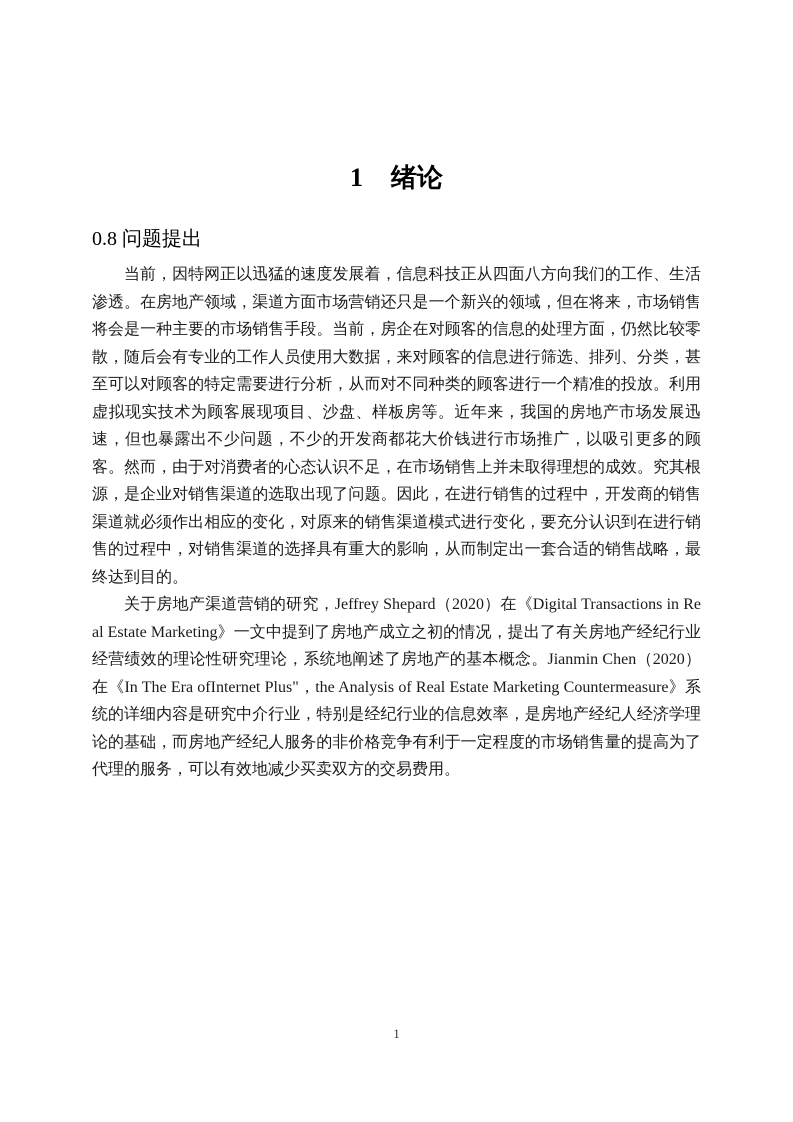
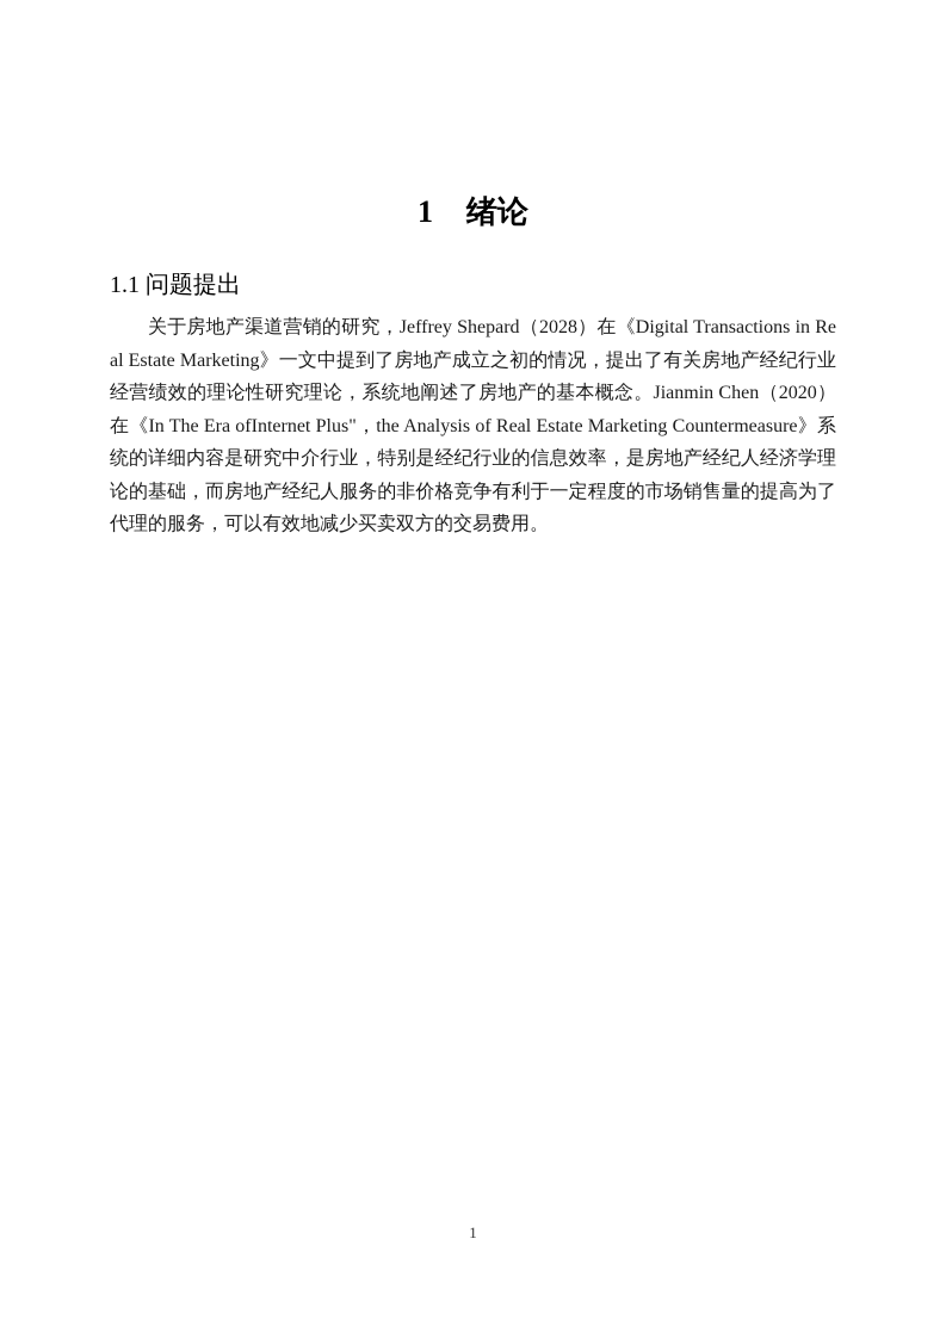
  1 绪论
- 0.8 问题提出
+ 1.1 问题提出
- 当前，因特网正以迅猛的速度发展着，信息科技正从四面八方向我们的工作、生活渗透。在房地产领域，渠道方面市场营销还只是一个新兴的领域，但在将来，市场销售将会是一种主要的市场销售手段。当前，房企在对顾客的信息的处理方面，仍然比较零散，随后会有专业的工作人员使用大数据，来对顾客的信息进行筛选、排列、分类，甚至可以对顾客的特定需要进行分析，从而对不同种类的顾客进行一个精准的投放。利用虚拟现实技术为顾客展现项目、沙盘、样板房等。近年来，我国的房地产市场发展迅速，但也暴露出不少问题，不少的开发商都花大价钱进行市场推广，以吸引更多的顾客。然而，由于对消费者的心态认识不足，在市场销售上并未取得理想的成效。究其根源，是企业对销售渠道的选取出现了问题。因此，在进行销售的过程中，开发商的销售渠道就必须作出相应的变化，对原来的销售渠道模式进行变化，要充分认识到在进行销售的过程中，对销售渠道的选择具有重大的影响，从而制定出一套合适的销售战略，最终达到目的。
- 关于房地产渠道营销的研究，Jeffrey Shepard（2020）在《Digital Transactions in Real Estate Marketing》一文中提到了房地产成立之初的情况，提出了有关房地产经纪行业经营绩效的理论性研究理论，系统地阐述了房地产的基本概念。Jianmin Chen（2020）在《In The Era ofInternet Plus"，the Analysis of Real Estate Marketing Countermeasure》系统的详细内容是研究中介行业，特别是经纪行业的信息效率，是房地产经纪人经济学理论的基础，而房地产经纪人服务的非价格竞争有利于一定程度的市场销售量的提高为了代理的服务，可以有效地减少买卖双方的交易费用。
+ 关于房地产渠道营销的研究，Jeffrey Shepard（2028）在《Digital Transactions in Real Estate Marketing》一文中提到了房地产成立之初的情况，提出了有关房地产经纪行业经营绩效的理论性研究理论，系统地阐述了房地产的基本概念。Jianmin Chen（2020）在《In The Era ofInternet Plus"，the Analysis of Real Estate Marketing Countermeasure》系统的详细内容是研究中介行业，特别是经纪行业的信息效率，是房地产经纪人经济学理论的基础，而房地产经纪人服务的非价格竞争有利于一定程度的市场销售量的提高为了代理的服务，可以有效地减少买卖双方的交易费用。
  1
